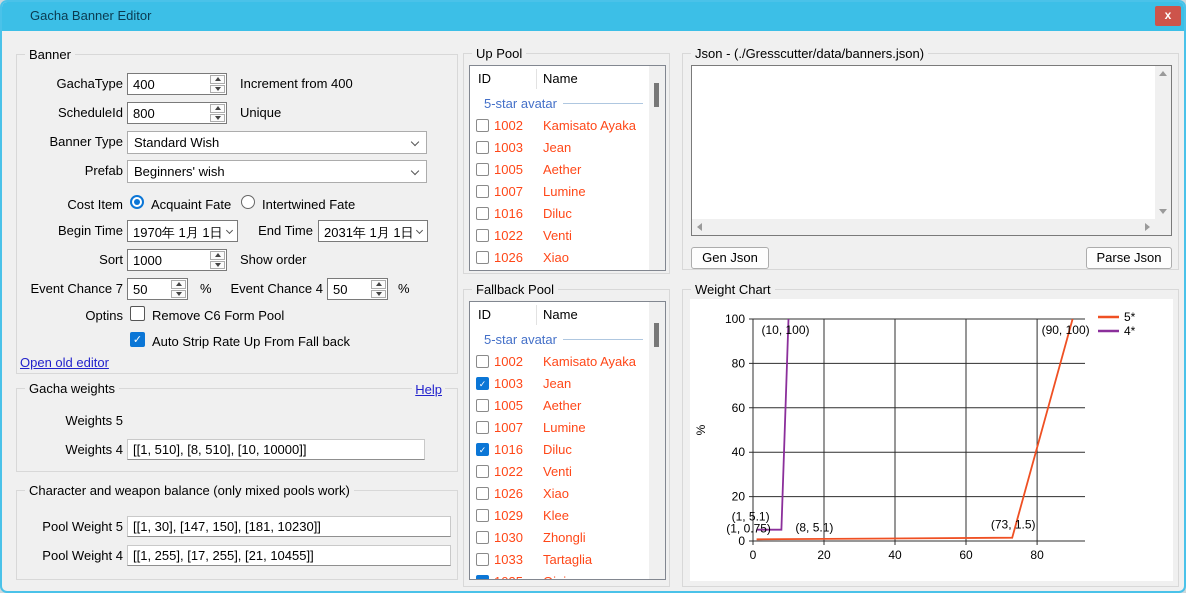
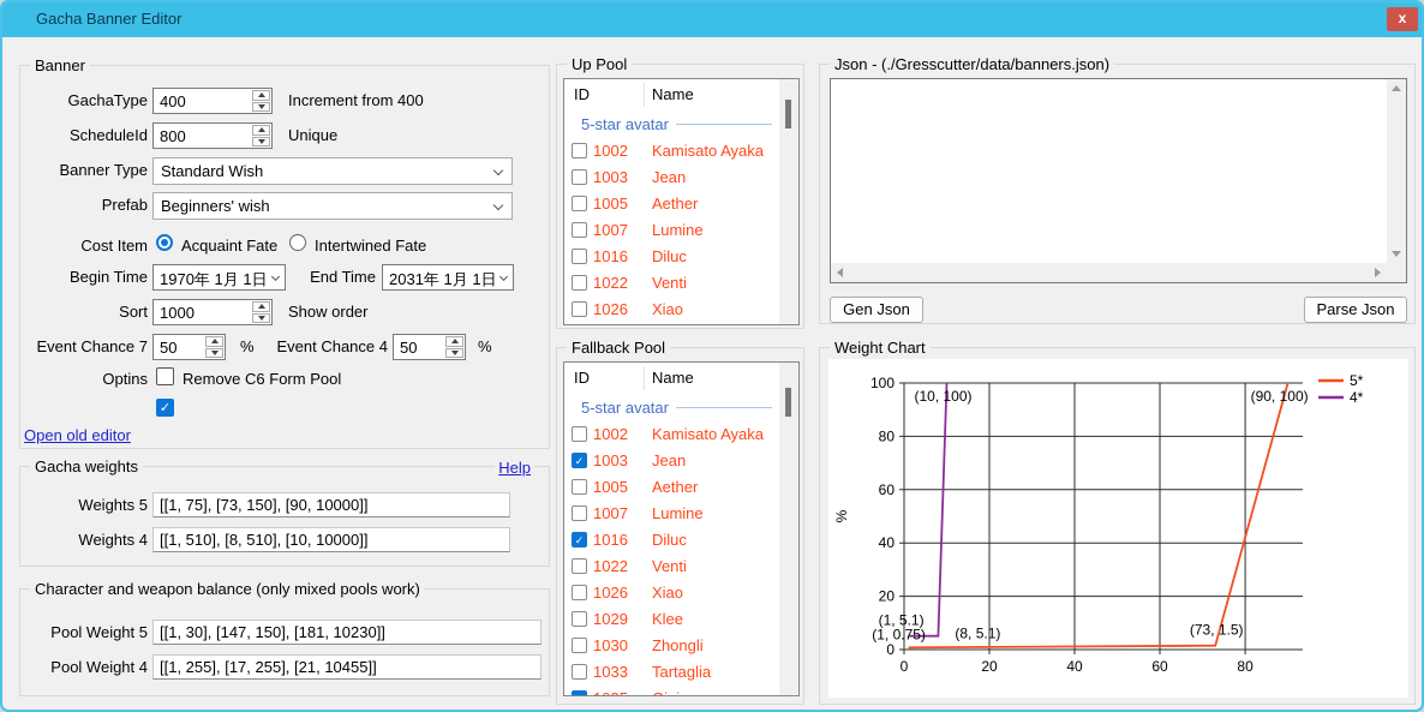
  Gacha Banner Editor
  x
  Banner
  GachaType
  400
  Increment from 400
  ScheduleId
  800
  Unique
  Banner Type
  Standard Wish
  Prefab
  Beginners' wish
  Cost Item
  Acquaint Fate
  Intertwined Fate
  Begin Time
  1970年 1月 1日
  End Time
  2031年 1月 1日
  Sort
  1000
  Show order
  Event Chance 7
  50
  %
  Event Chance 4
  50
  %
  Optins
  Remove C6 Form Pool
- Auto Strip Rate Up From Fall back
  Open old editor
  Gacha weights
  Help
  Weights 5
+ [[1, 75], [73, 150], [90, 10000]]
  Weights 4
  [[1, 510], [8, 510], [10, 10000]]
  Character and weapon balance (only mixed pools work)
  Pool Weight 5
  [[1, 30], [147, 150], [181, 10230]]
  Pool Weight 4
  [[1, 255], [17, 255], [21, 10455]]
  Up Pool
  ID
  Name
  5-star avatar
  1002
  Kamisato Ayaka
  1003
  Jean
  1005
  Aether
  1007
  Lumine
  1016
  Diluc
  1022
  Venti
  1026
  Xiao
  Fallback Pool
  ID
  Name
  5-star avatar
  1002
  Kamisato Ayaka
  1003
  Jean
  1005
  Aether
  1007
  Lumine
  1016
  Diluc
  1022
  Venti
  1026
  Xiao
  1029
  Klee
  1030
  Zhongli
  1033
  Tartaglia
  Json - (./Gresscutter/data/banners.json)
  Gen Json
  Parse Json
  Weight Chart
  0
  20
  40
  60
  80
  100
  0
  20
  40
  60
  80
  (10, 100)
  (90, 100)
  (1, 5.1)
  (1, 0.75)
  (8, 5.1)
  (73, 1.5)
  5*
  4*
